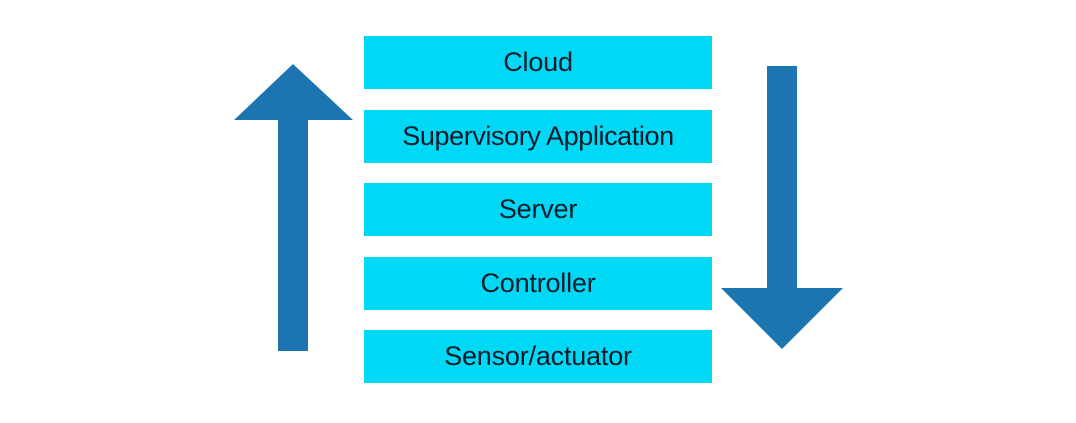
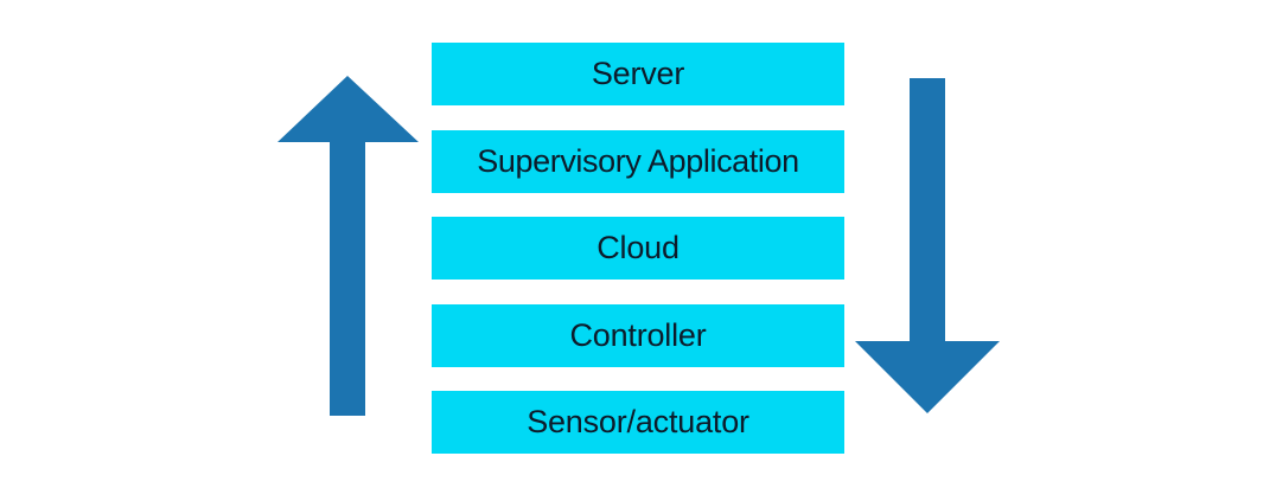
- Cloud
+ Server
  Supervisory Application
- Server
+ Cloud
  Controller
  Sensor/actuator
